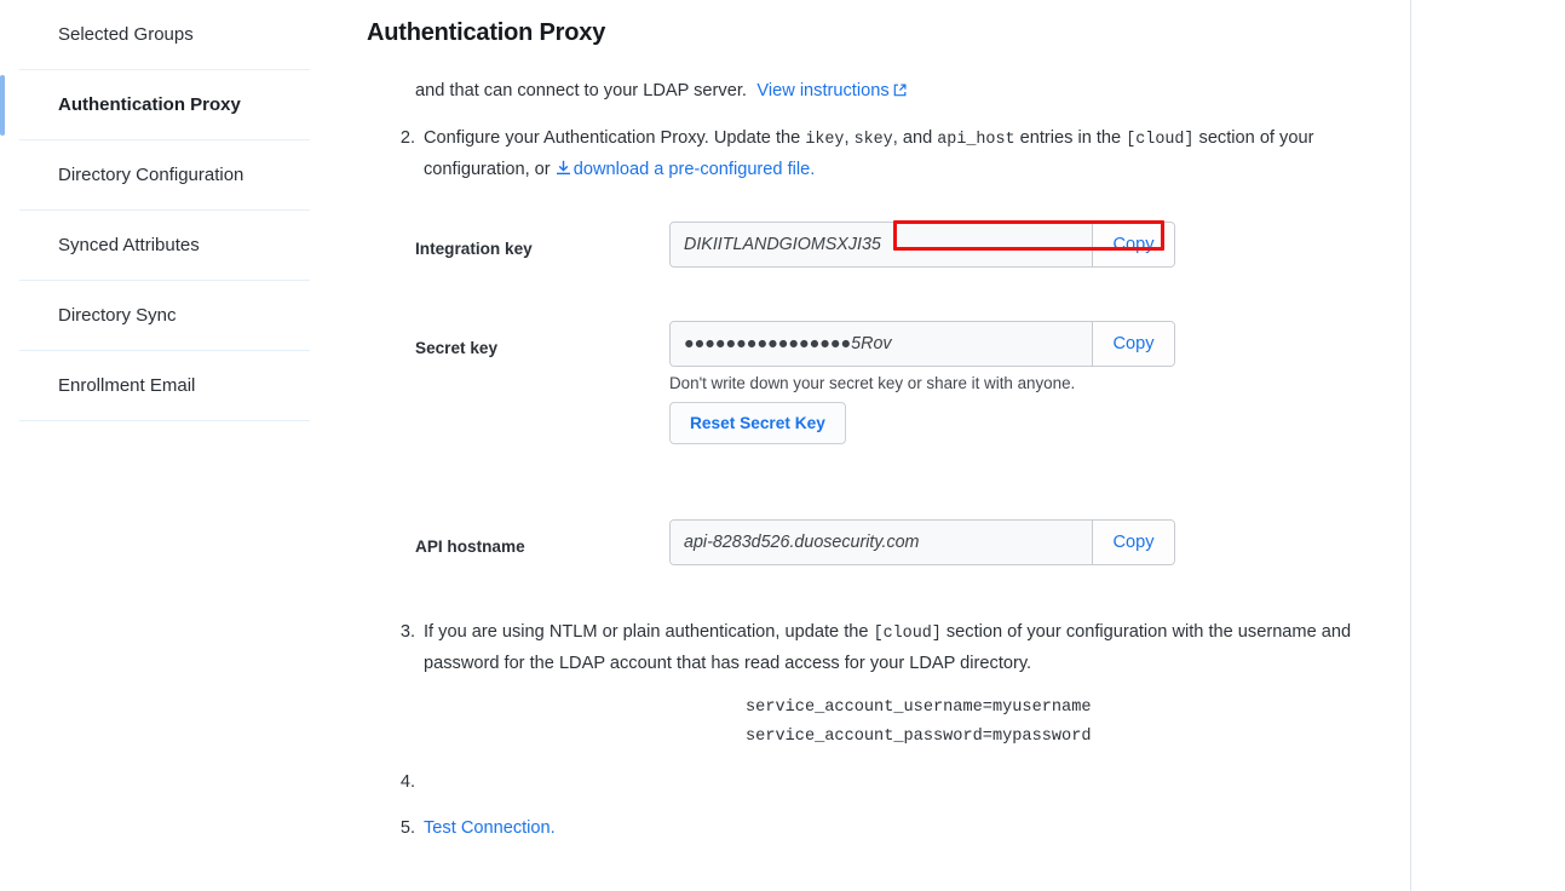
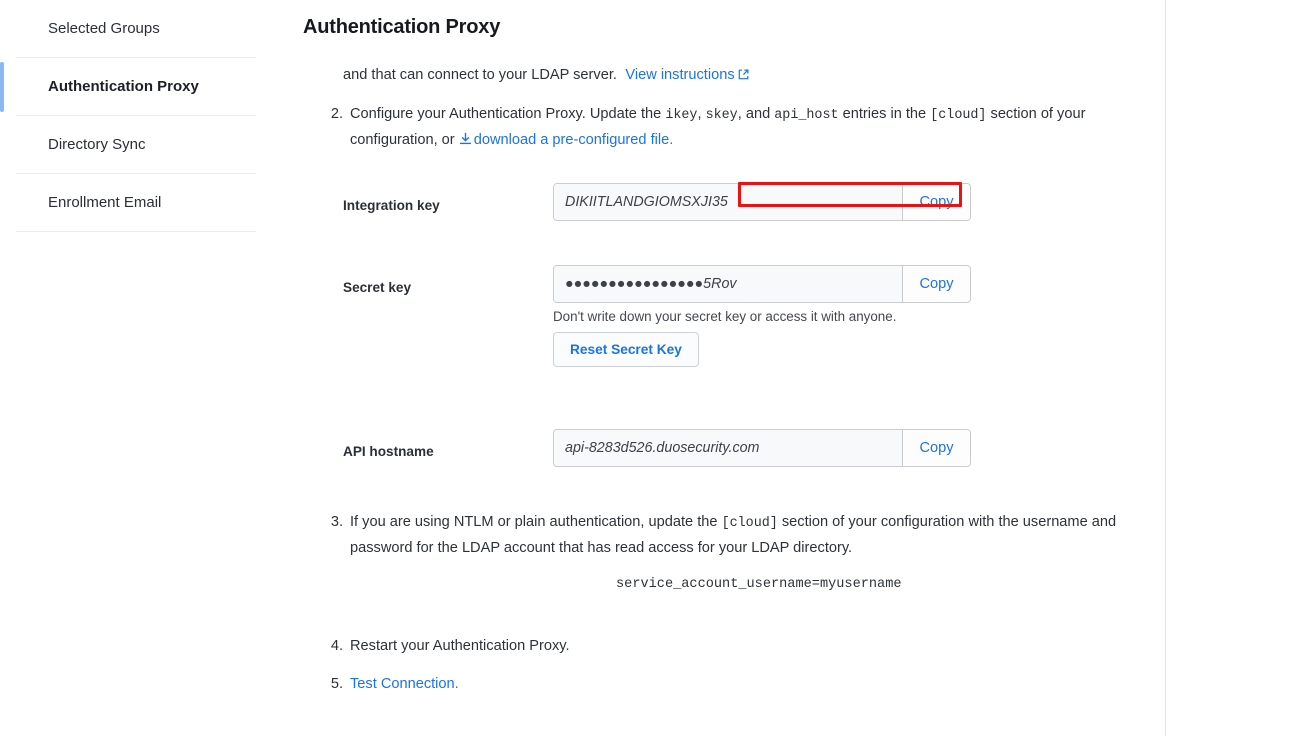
  Selected Groups
  Authentication Proxy
- Directory Configuration
- Synced Attributes
  Directory Sync
  Enrollment Email
  Authentication Proxy
  and that can connect to your LDAP server. View instructions
  2.
  Configure your Authentication Proxy. Update the ikey, skey, and api_host entries in the [cloud] section of your configuration, or download a pre-configured file.
  Integration key
  DIKIITLANDGIOMSXJI35
  Copy
  Secret key
  ●●●●●●●●●●●●●●●●5Rov
  Copy
- Don't write down your secret key or share it with anyone.
+ Don't write down your secret key or access it with anyone.
  Reset Secret Key
  API hostname
  api-8283d526.duosecurity.com
  Copy
  3.
  If you are using NTLM or plain authentication, update the [cloud] section of your configuration with the username and password for the LDAP account that has read access for your LDAP directory.
  service_account_username=myusername
- service_account_password=mypassword
  4.
+ Restart your Authentication Proxy.
  5.
  Test Connection.
